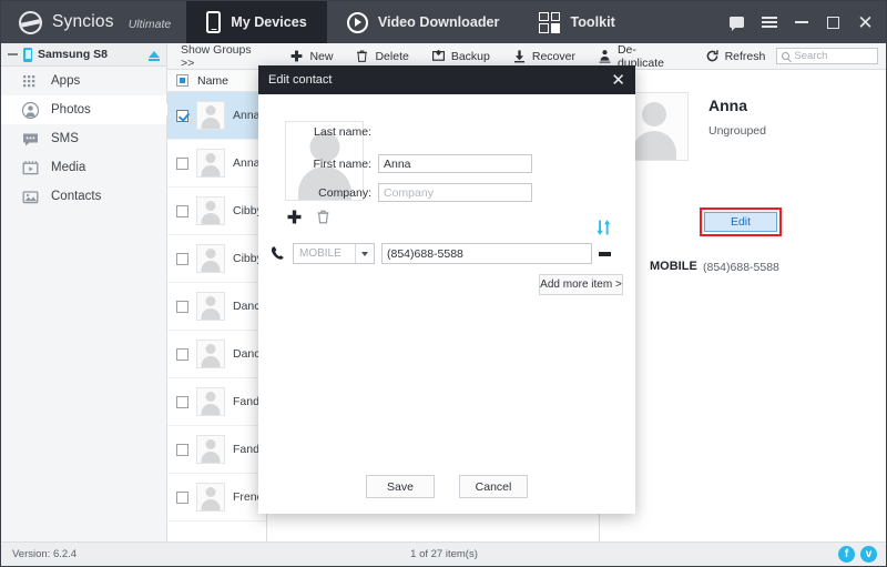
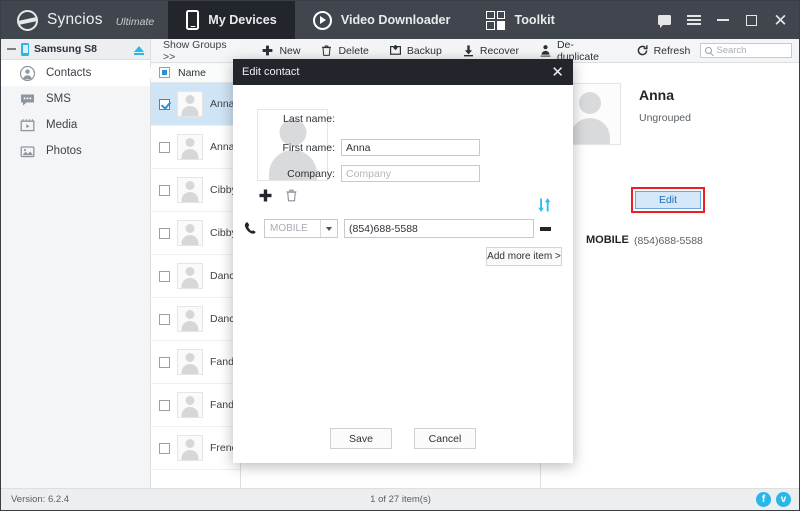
  Syncios
  Ultimate
  My Devices
  Video Downloader
  Toolkit
  ✕
  Samsung S8
- Apps
- Photos
+ Contacts
  SMS
  Media
- Contacts
+ Photos
  Show Groups >>
  New
  Delete
  Backup
  Recover
  De-duplicate
  Refresh
  Search
  Name
  Anna
  Anna
  Cibb
  Cibb
  Danc
  Danc
  Fand
  Fand
  Anna
  Ungrouped
  Edit
  MOBILE
  (854)688-5588
  Edit contact
  ✕
  Last name:
  First name:
  Anna
  Company:
  Company
  MOBILE
  (854)688-5588
  Add more item >
  Save
  Cancel
  Version: 6.2.4
  1 of 27 item(s)
  f
  ᴠ
